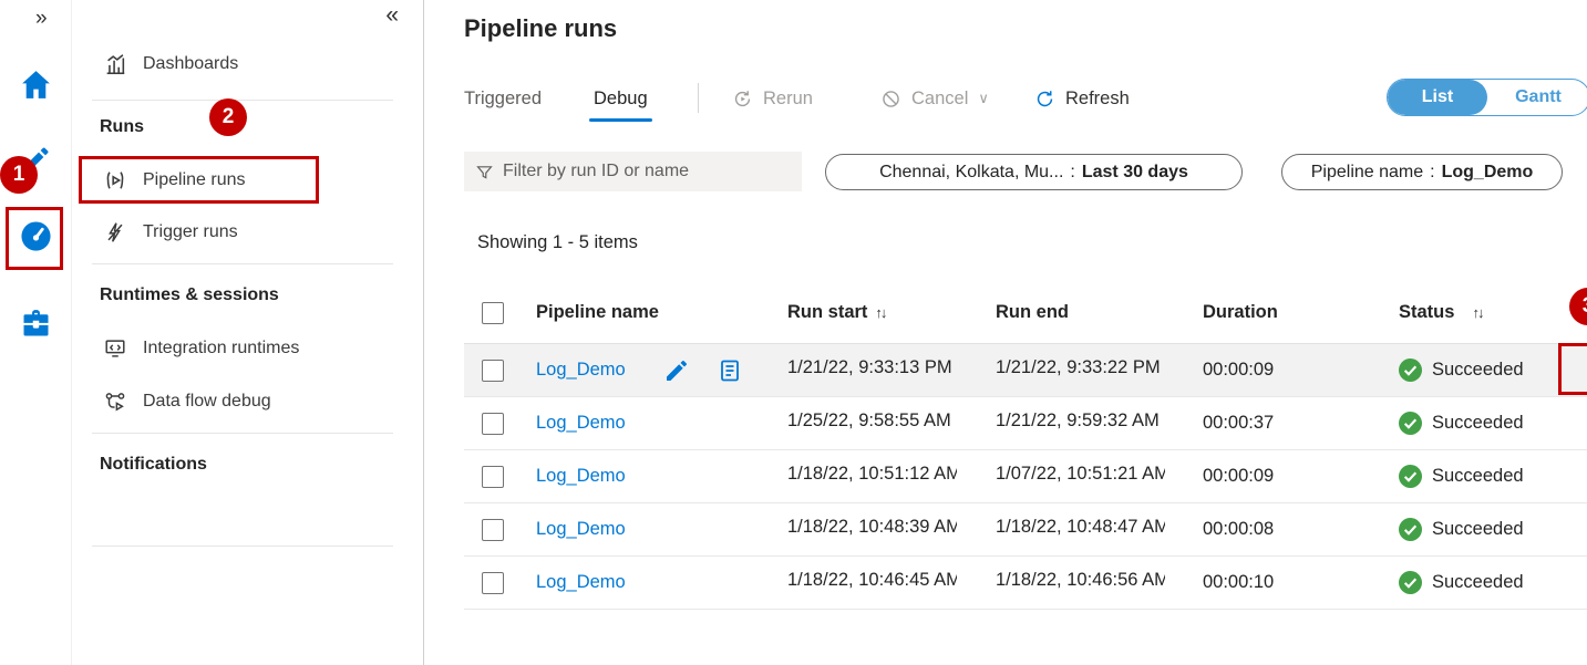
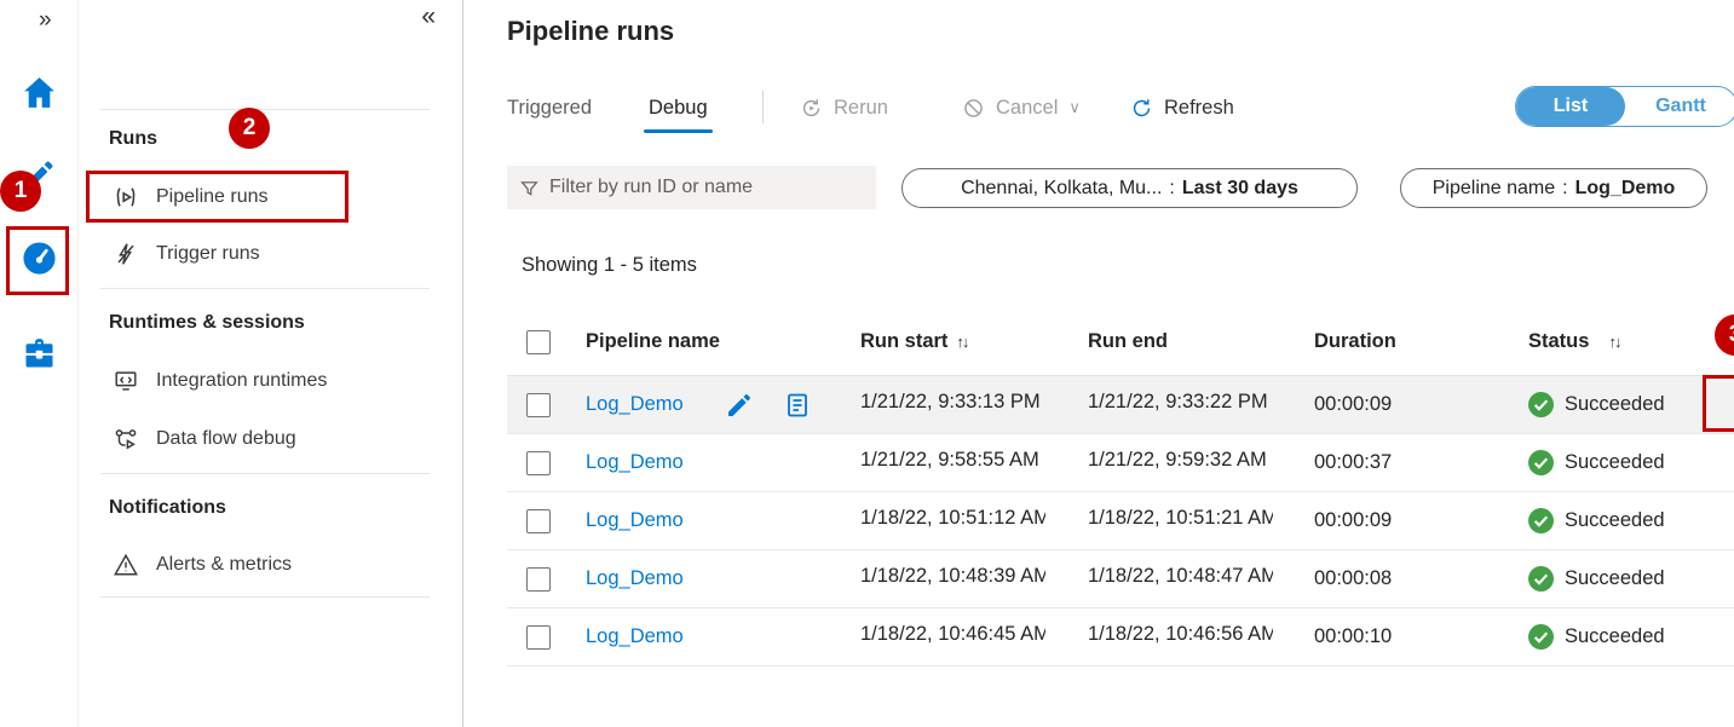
  »
  «
- Dashboards
  Runs
  Pipeline runs
  Trigger runs
  Runtimes & sessions
  Integration runtimes
  Data flow debug
  Notifications
+ Alerts & metrics
  Pipeline runs
  Triggered
  Debug
  Rerun
  Cancel
  ∨
  Refresh
  List
  Gantt
  Filter by run ID or name
  Chennai, Kolkata, Mu...
  :
  Last 30 days
  Pipeline name
  :
  Log_Demo
  Showing 1 - 5 items
  Pipeline name
  Run start ↑↓
  Run end
  Duration
  Status
  ↑↓
  Log_Demo
  1/21/22, 9:33:13 PM
  1/21/22, 9:33:22 PM
  00:00:09
  Succeeded
  Log_Demo
- 1/25/22, 9:58:55 AM
+ 1/21/22, 9:58:55 AM
  1/21/22, 9:59:32 AM
  00:00:37
  Succeeded
  Log_Demo
  1/18/22, 10:51:12 AM
- 1/07/22, 10:51:21 AM
+ 1/18/22, 10:51:21 AM
  00:00:09
  Succeeded
  Log_Demo
  1/18/22, 10:48:39 AM
  1/18/22, 10:48:47 AM
  00:00:08
  Succeeded
  Log_Demo
  1/18/22, 10:46:45 AM
  1/18/22, 10:46:56 AM
  00:00:10
  Succeeded
  1
  2
